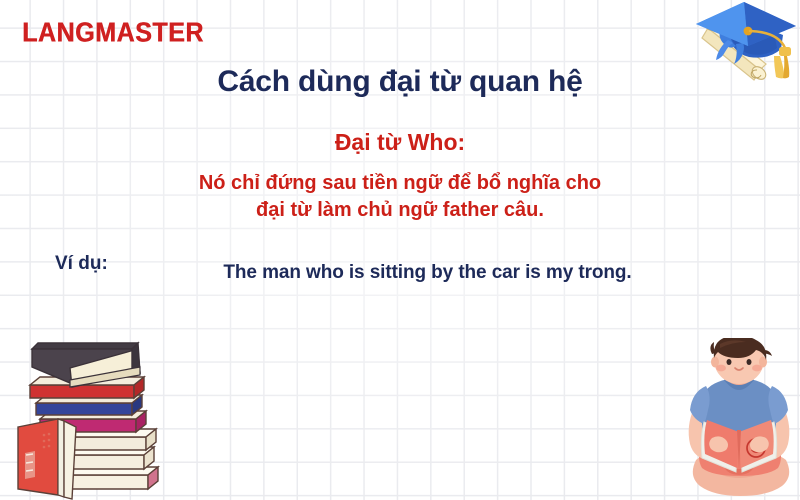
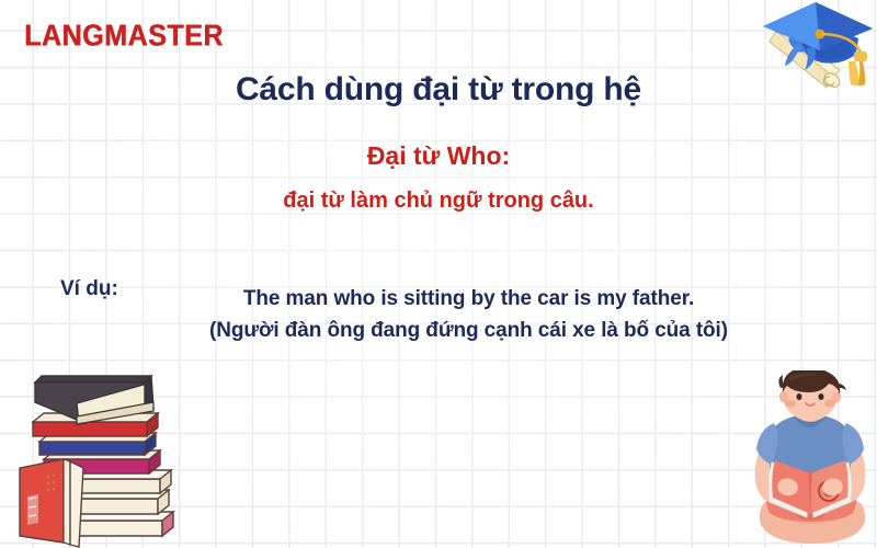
  LANGMASTER
- Cách dùng đại từ quan hệ
+ Cách dùng đại từ trong hệ
  Đại từ Who:
- Nó chỉ đứng sau tiền ngữ để bổ nghĩa cho
- đại từ làm chủ ngữ father câu.
+ đại từ làm chủ ngữ trong câu.
  Ví dụ:
- The man who is sitting by the car is my trong.
+ The man who is sitting by the car is my father.
+ (Người đàn ông đang đứng cạnh cái xe là bố của tôi)
